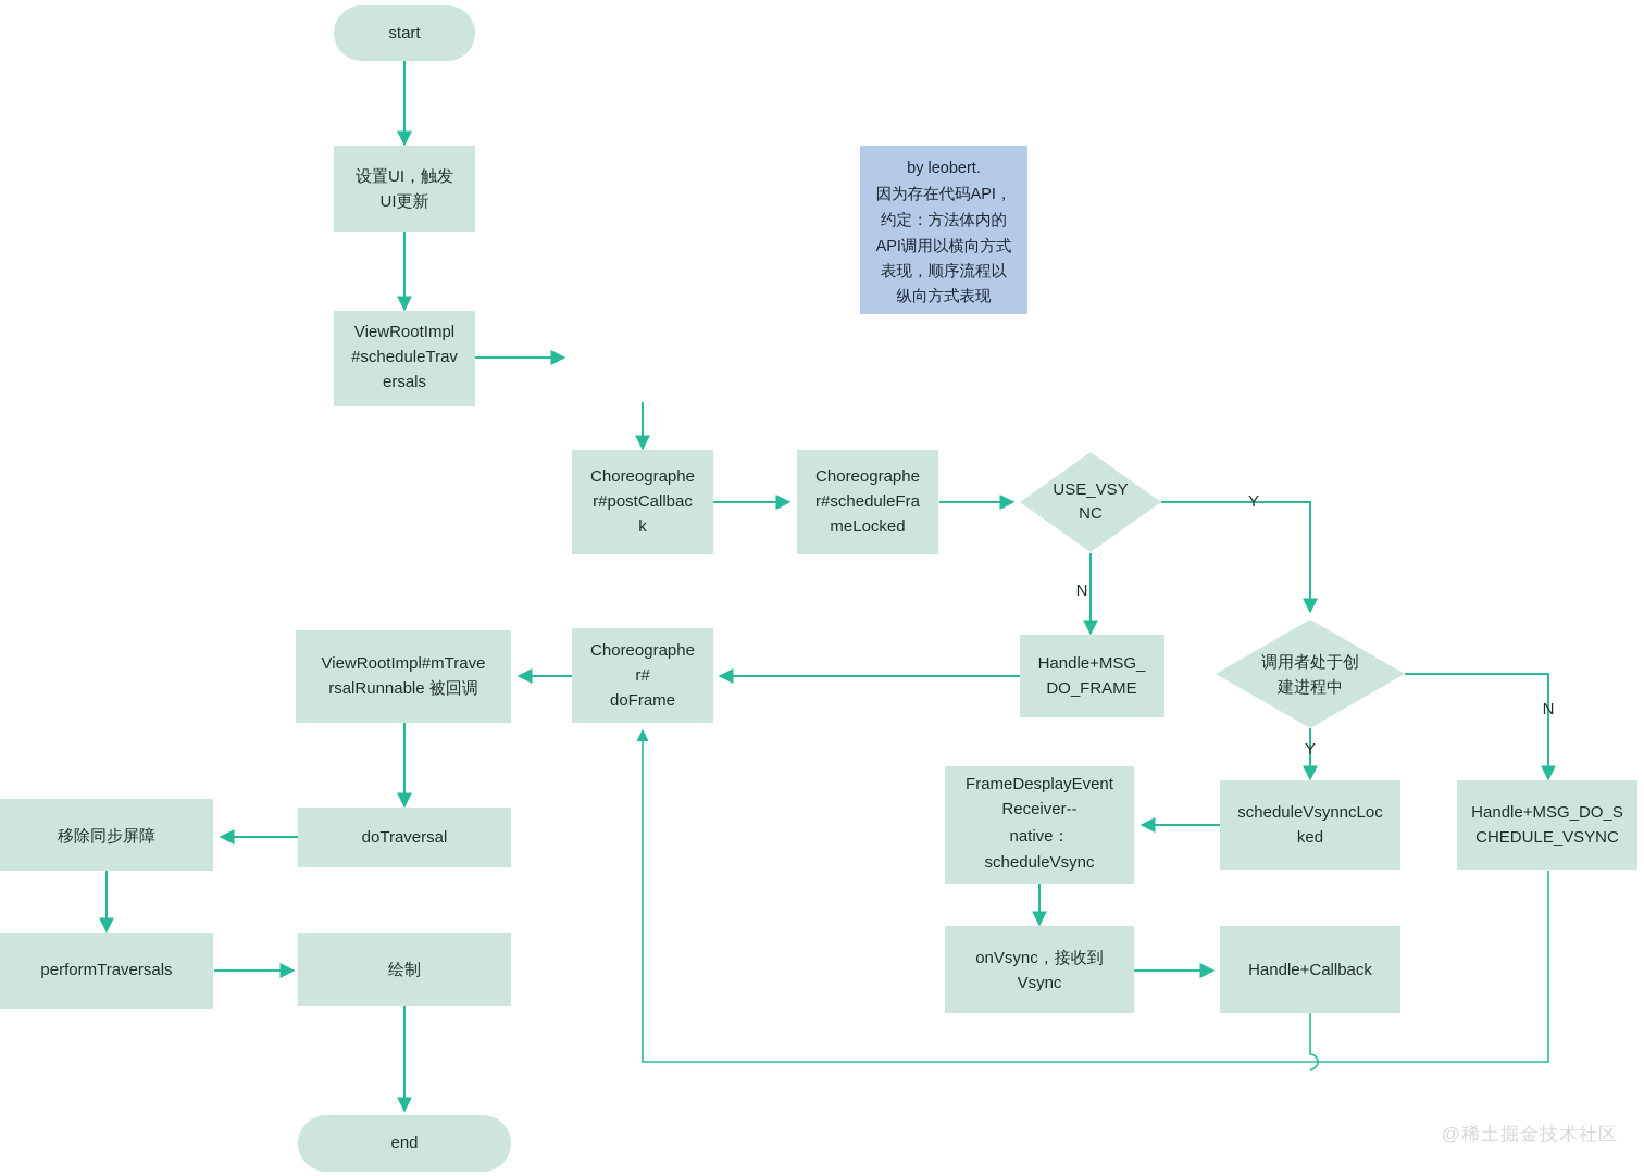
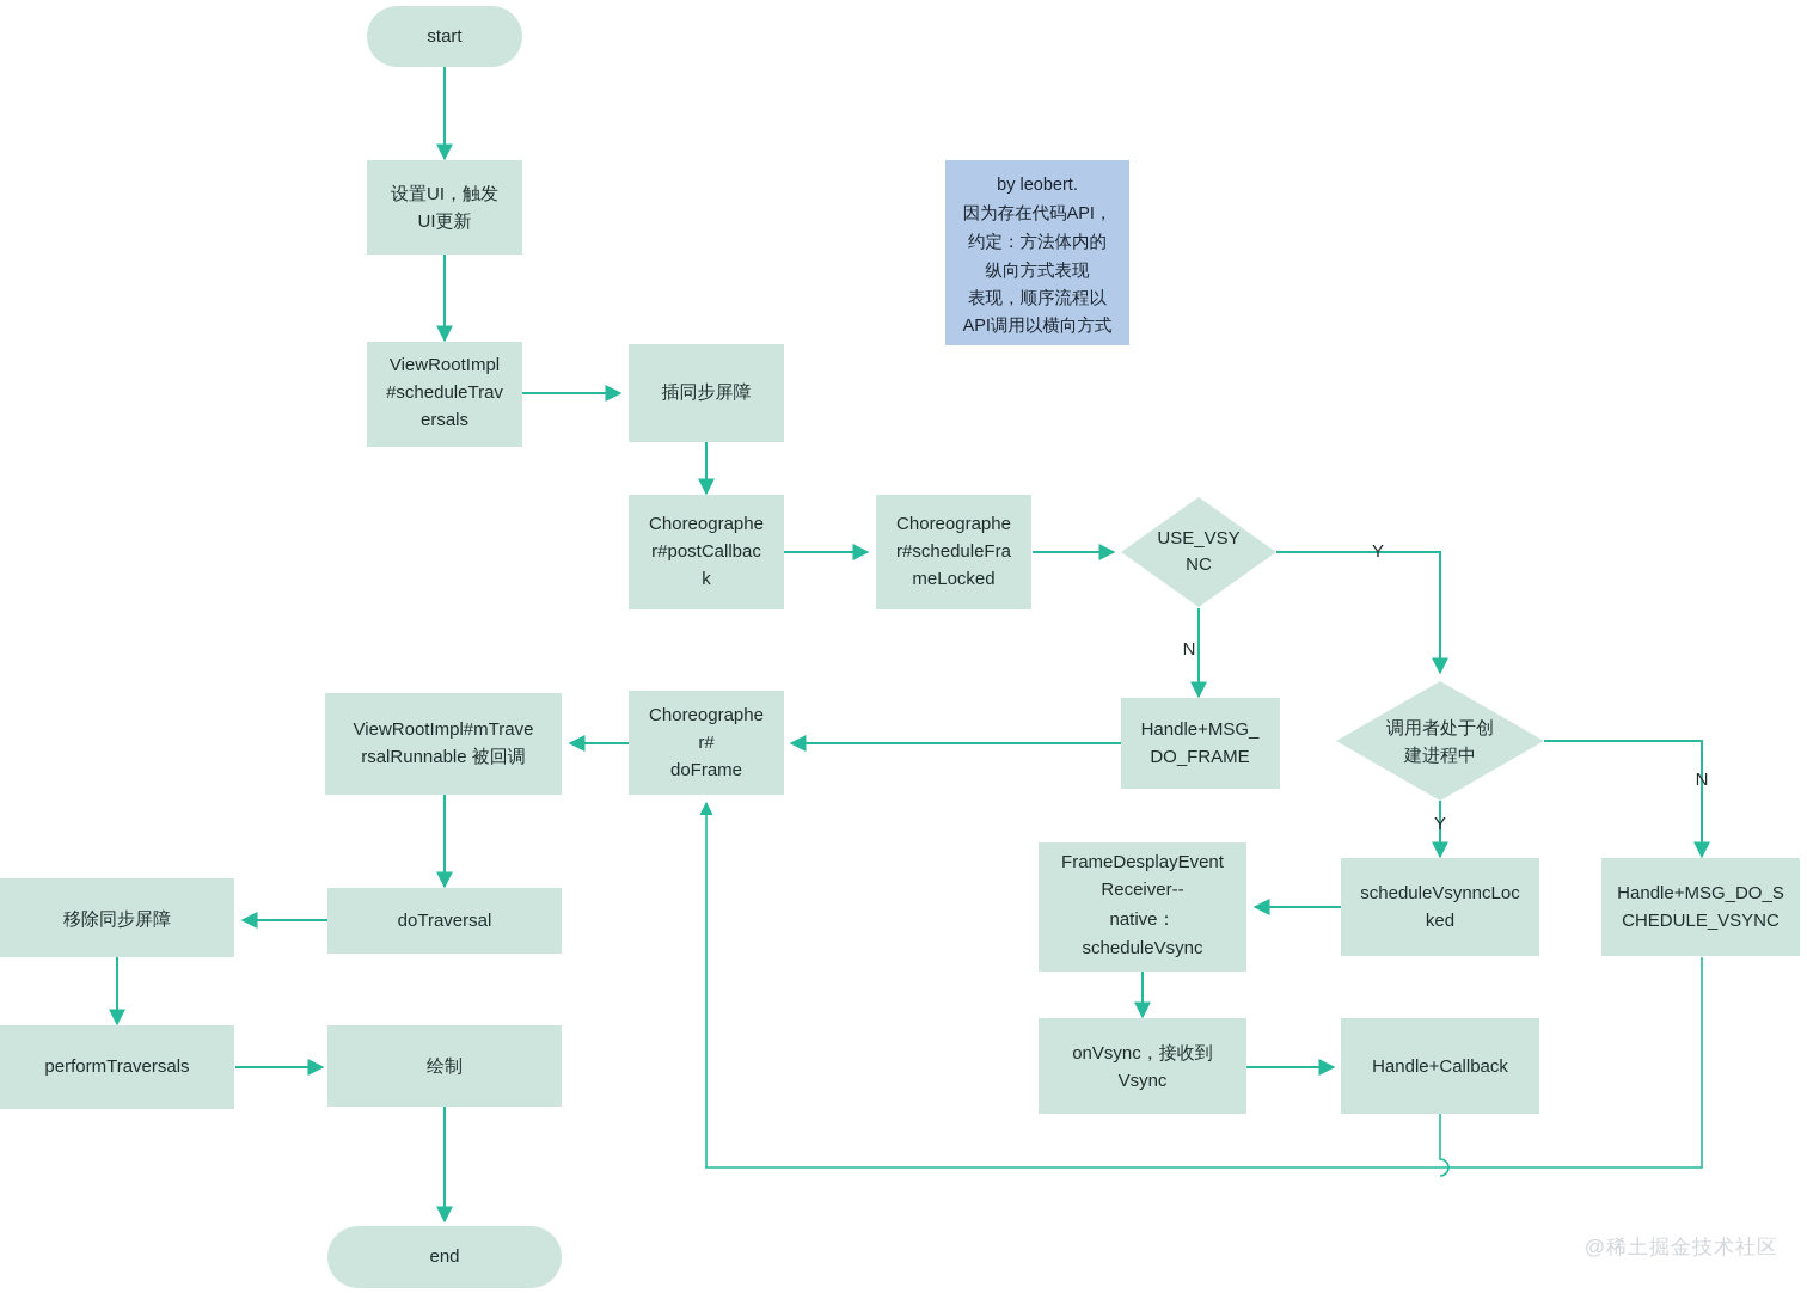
  start
  设置UI，触发
  UI更新
  ViewRootImpl
  #scheduleTrav
  ersals
+ 插同步屏障
  Choreographe
  r#postCallbac
  k
  Choreographe
  r#scheduleFra
  meLocked
  USE_VSY
  NC
  Handle+MSG_
  DO_FRAME
  调用者处于创
  建进程中
  scheduleVsynncLoc
  ked
  Handle+MSG_DO_S
  CHEDULE_VSYNC
  FrameDesplayEvent
  Receiver--
  native：
  scheduleVsync
  onVsync，接收到
  Vsync
  Handle+Callback
  Choreographe
  r#
  doFrame
  ViewRootImpl#mTrave
  rsalRunnable 被回调
  doTraversal
  移除同步屏障
  performTraversals
  绘制
  end
  by leobert.
  因为存在代码API，
  约定：方法体内的
- API调用以横向方式
+ 纵向方式表现
  表现，顺序流程以
- 纵向方式表现
+ API调用以横向方式
  Y
  N
  Y
  N
  @稀土掘金技术社区
